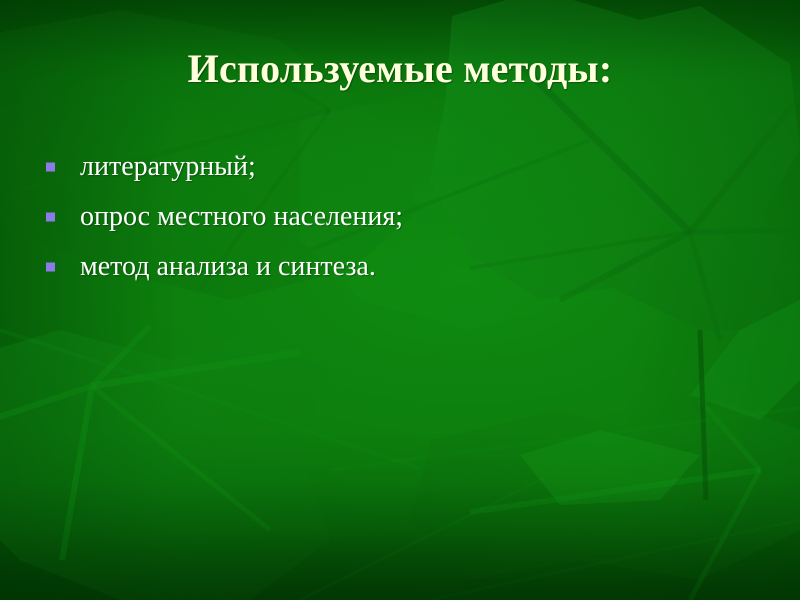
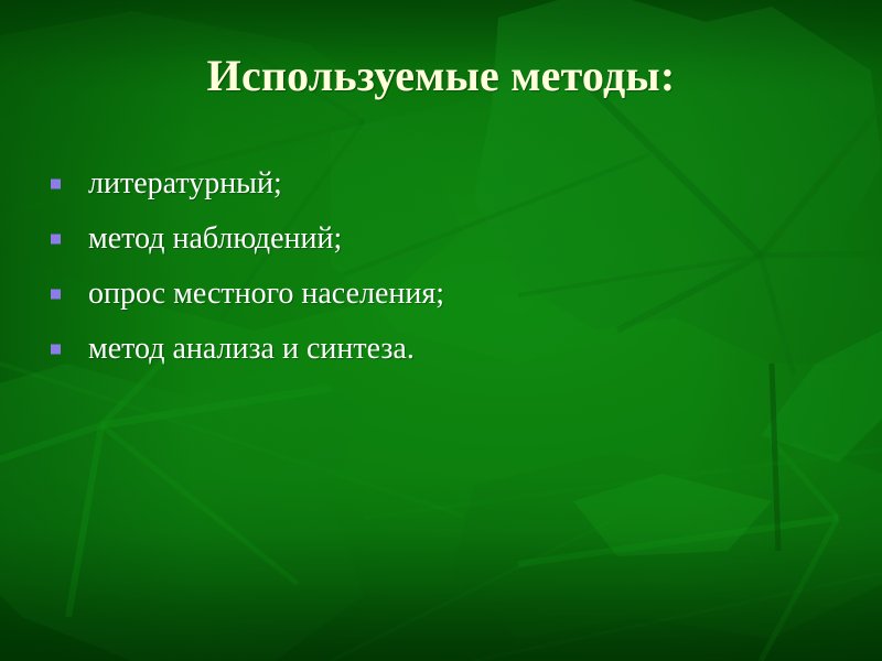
  Используемые методы:
  литературный;
+ метод наблюдений;
  опрос местного населения;
  метод анализа и синтеза.
